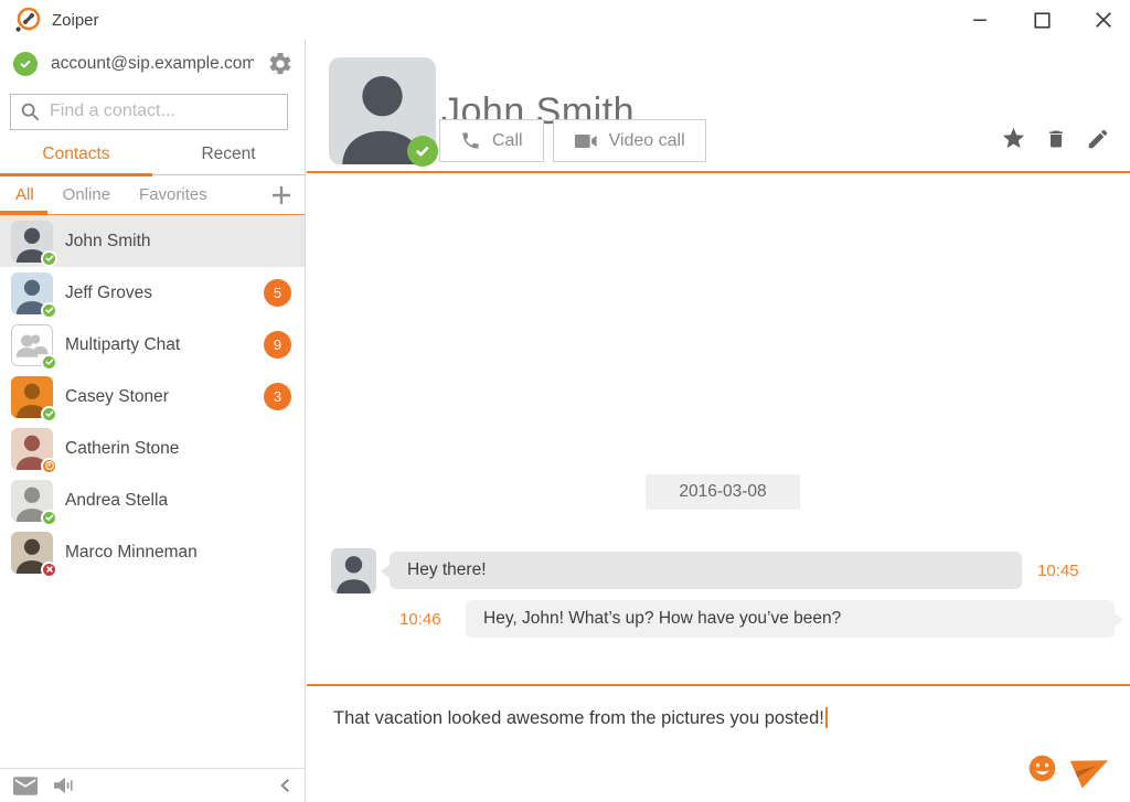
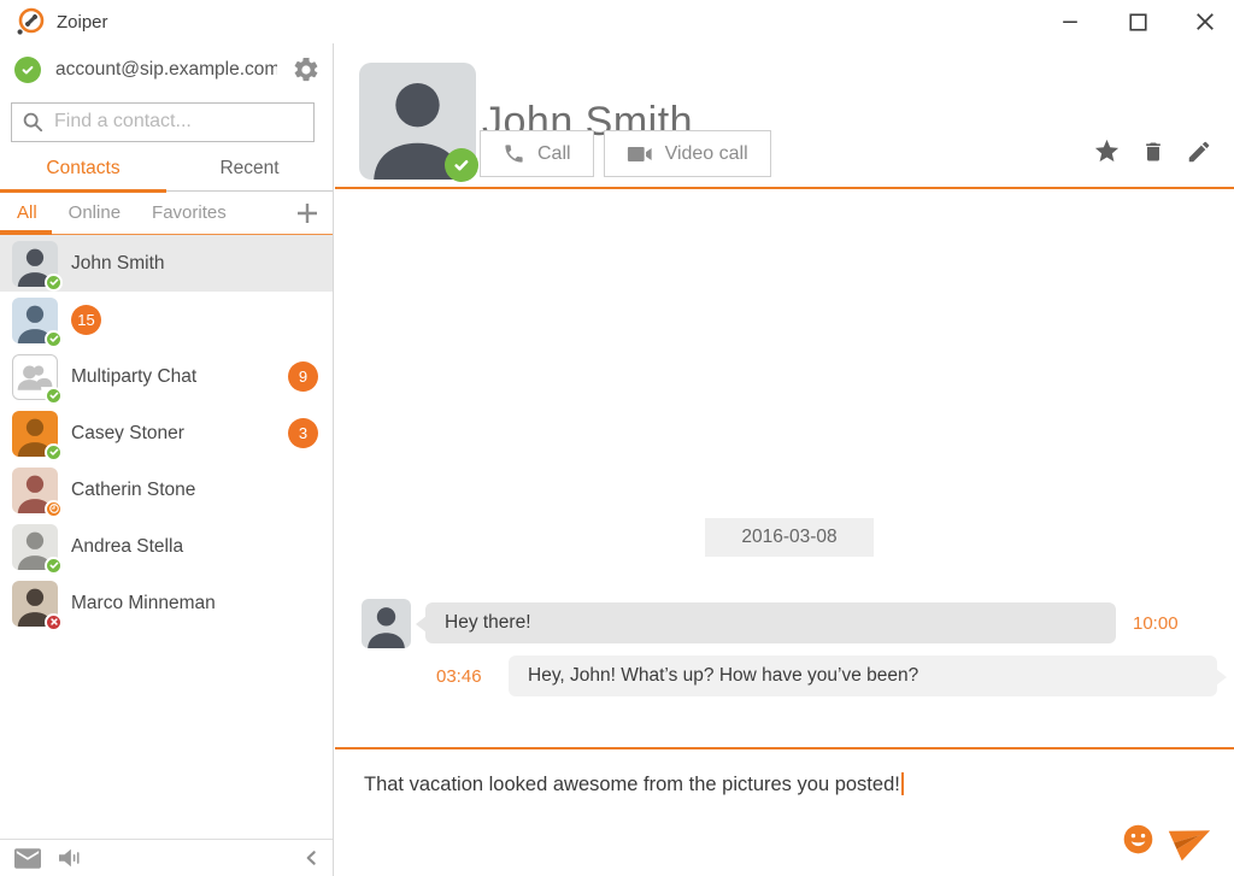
  Zoiper
  account@sip.example.com
  Find a contact...
  Contacts
  Recent
  All
  Online
  Favorites
  John Smith
- Jeff Groves
- 5
+ 15
  Multiparty Chat
  9
  Casey Stoner
  3
  Catherin Stone
  Andrea Stella
  Marco Minneman
  John Smith
  Call
  Video call
  2016-03-08
  Hey there!
- 10:45
+ 10:00
- 10:46
+ 03:46
  Hey, John! What’s up? How have you’ve been?
  That vacation looked awesome from the pictures you posted!
